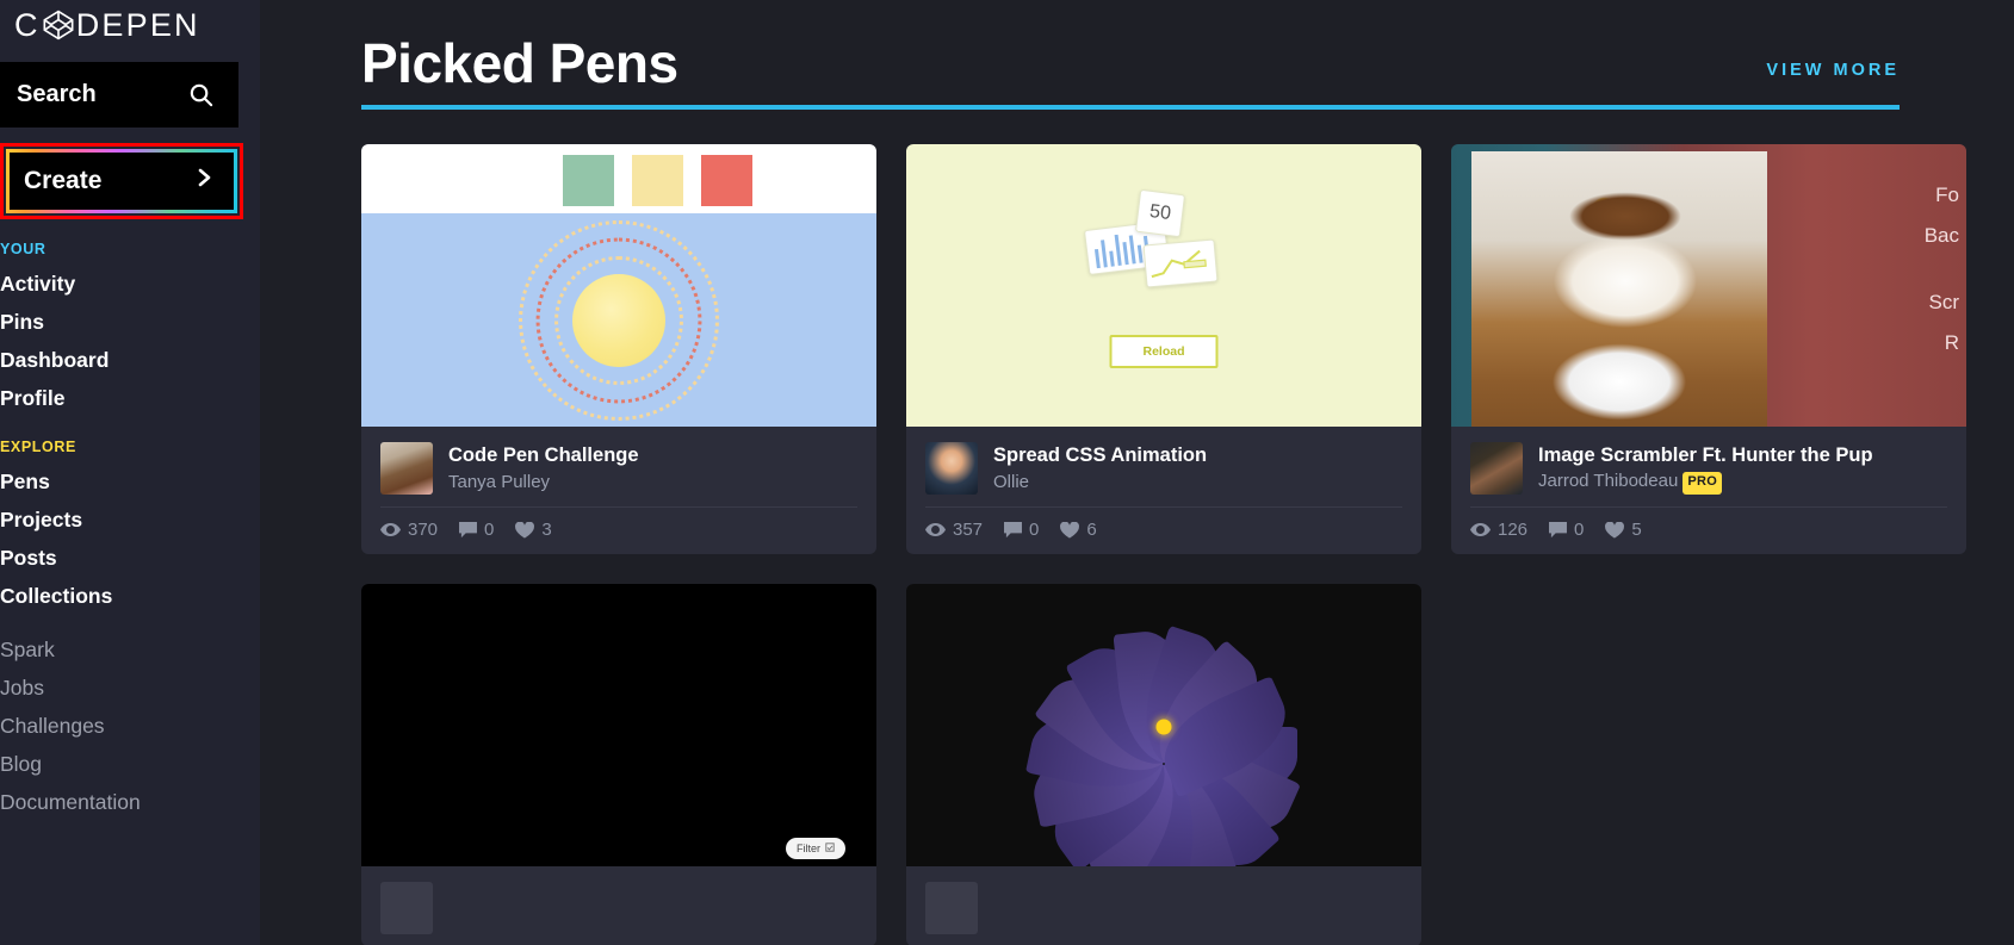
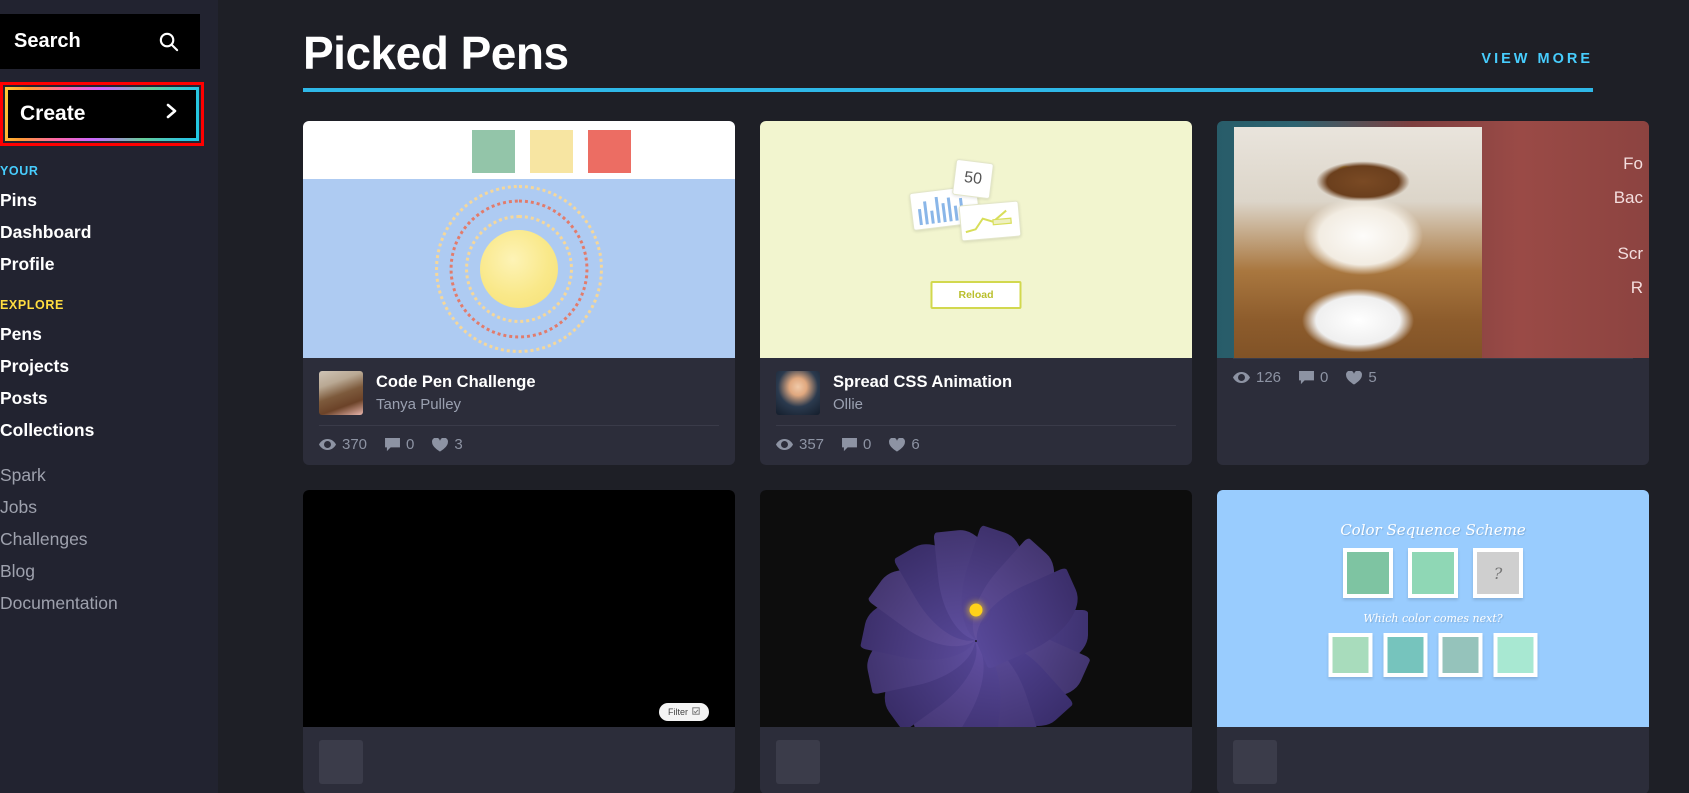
- C
- DEPEN
  Search
  Create
  YOUR
- Activity
  Pins
  Dashboard
  Profile
  EXPLORE
  Pens
  Projects
  Posts
  Collections
  Spark
  Jobs
  Challenges
  Blog
  Documentation
  Picked Pens
  VIEW MORE
  Code Pen Challenge
  Tanya Pulley
  370
  0
  3
  Reload
  Spread CSS Animation
  Ollie
  357
  0
  6
  Fo
  Bac
  Scr
  R
- Image Scrambler Ft. Hunter the Pup
- Jarrod Thibodeau PRO
  126
  0
  5
  Filter
+ Color Sequence Scheme
+ ?
+ Which color comes next?
